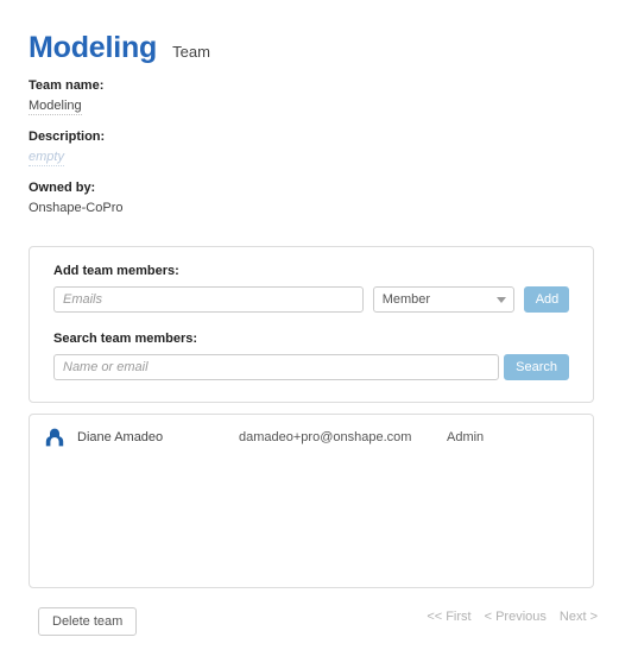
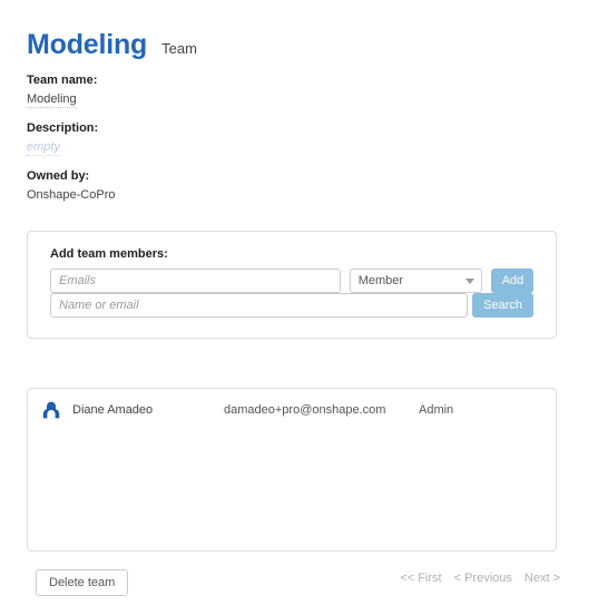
  Modeling
  Team
  Team name:
  Modeling
  Description:
  empty
  Owned by:
  Onshape-CoPro
  Add team members:
  Emails
  Member
  Add
- Search team members:
  Name or email
  Search
  Diane Amadeo
  damadeo+pro@onshape.com
  Admin
  Delete team
  << First
  < Previous
  Next >
